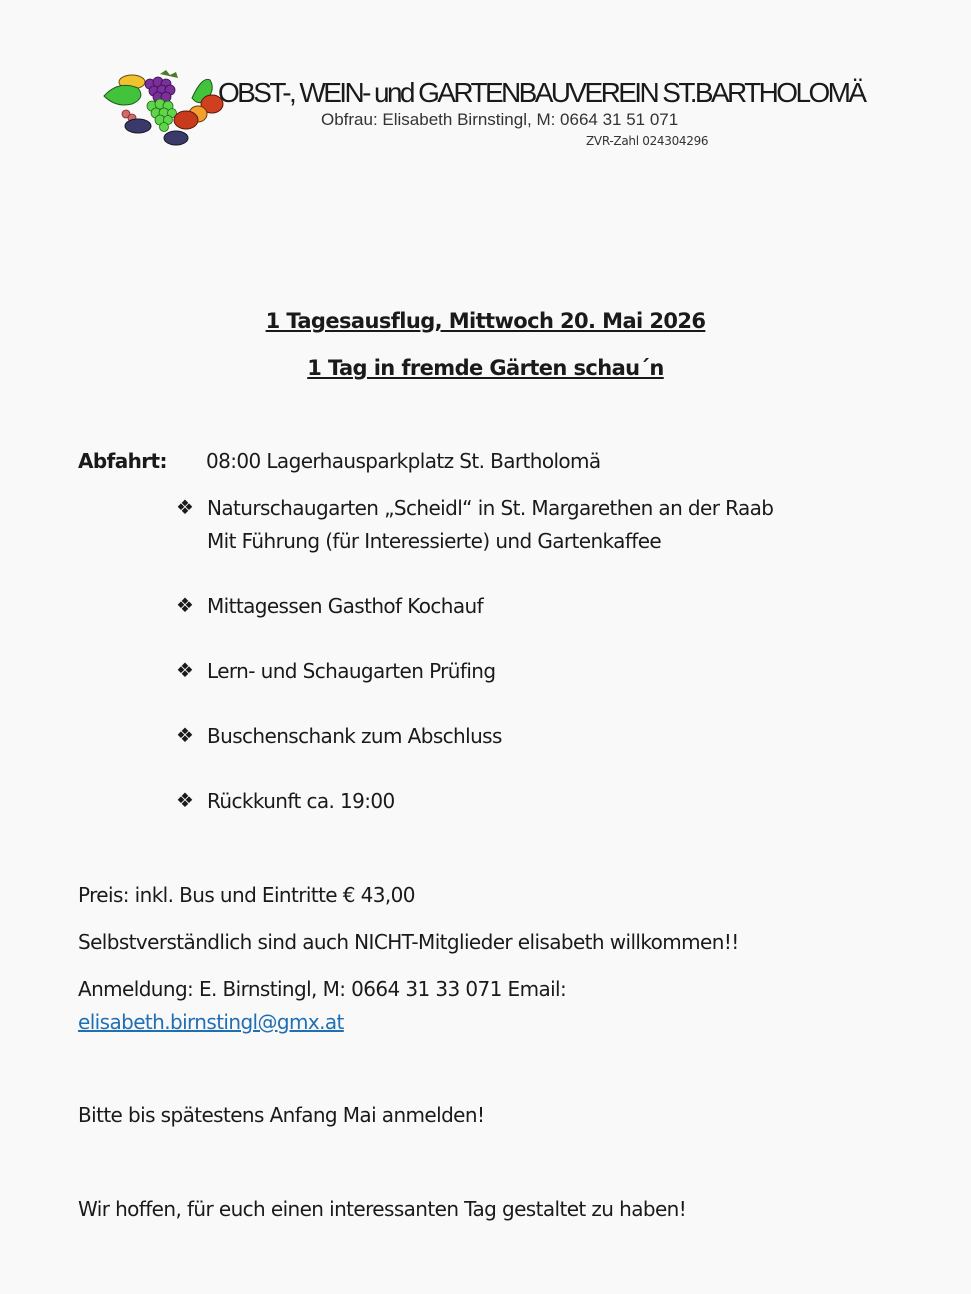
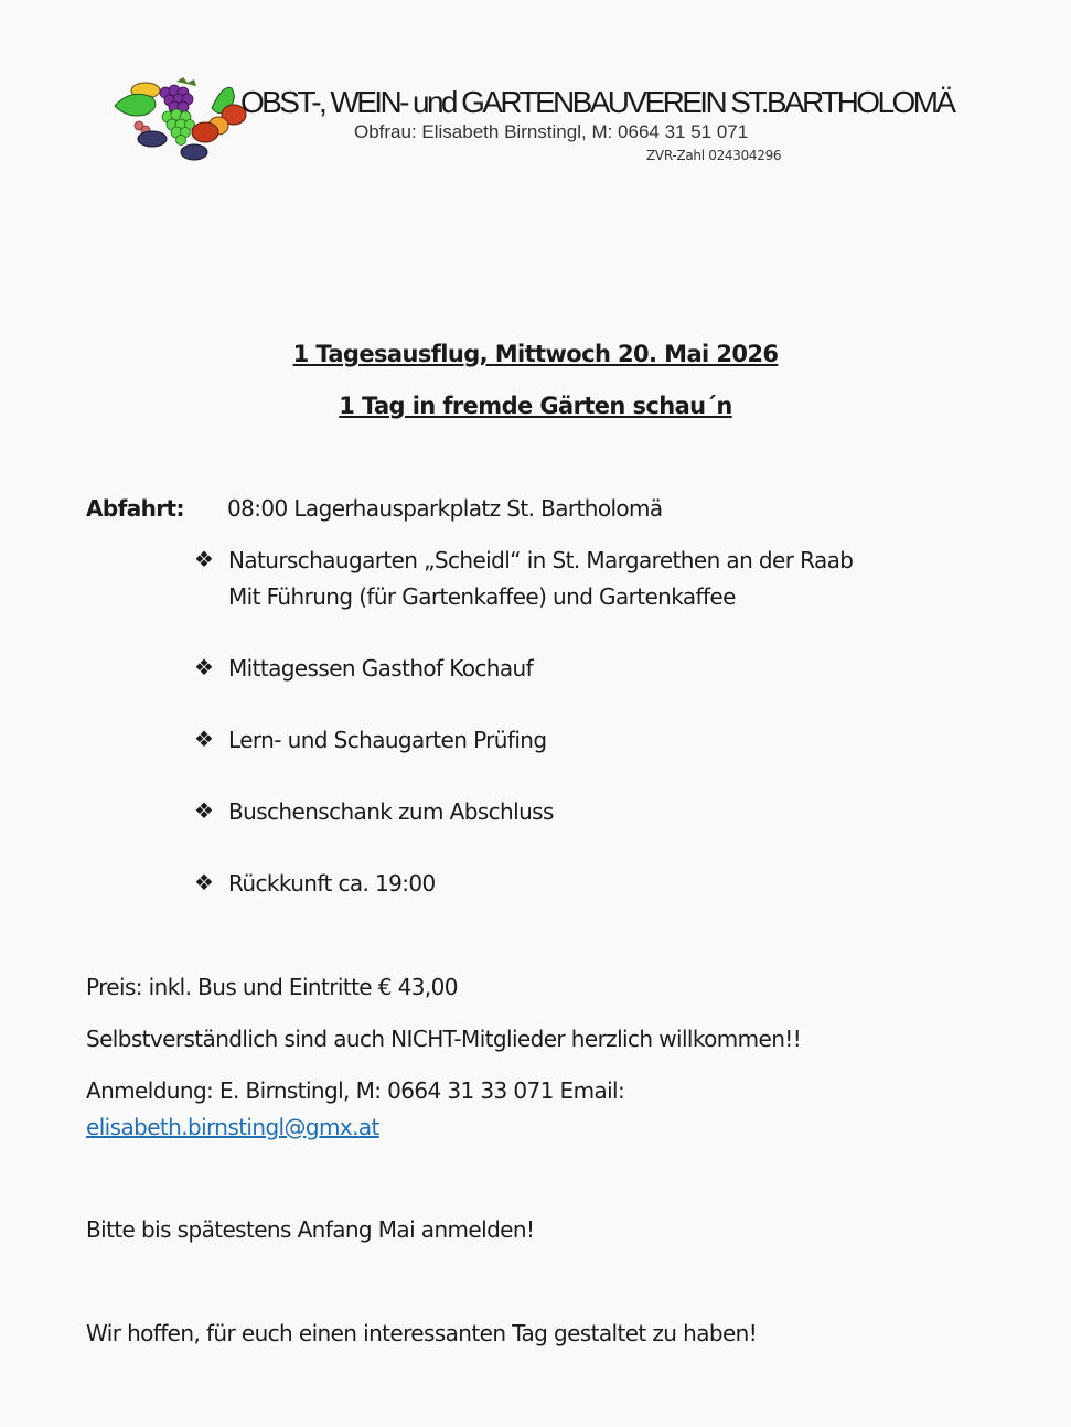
  OBST-, WEIN- und GARTENBAUVEREIN ST.BARTHOLOMÄ
  Obfrau: Elisabeth Birnstingl, M: 0664 31 51 071
  ZVR-Zahl 024304296
  1 Tagesausflug, Mittwoch 20. Mai 2026
  1 Tag in fremde Gärten schau´n
  Abfahrt:
  08:00 Lagerhausparkplatz St. Bartholomä
  ❖
  Naturschaugarten „Scheidl“ in St. Margarethen an der Raab
- Mit Führung (für Interessierte) und Gartenkaffee
+ Mit Führung (für Gartenkaffee) und Gartenkaffee
  ❖
  Mittagessen Gasthof Kochauf
  ❖
  Lern- und Schaugarten Prüfing
  ❖
  Buschenschank zum Abschluss
  ❖
  Rückkunft ca. 19:00
  Preis: inkl. Bus und Eintritte € 43,00
- Selbstverständlich sind auch NICHT-Mitglieder elisabeth willkommen!!
+ Selbstverständlich sind auch NICHT-Mitglieder herzlich willkommen!!
  Anmeldung: E. Birnstingl, M: 0664 31 33 071 Email:
  elisabeth.birnstingl@gmx.at
  Bitte bis spätestens Anfang Mai anmelden!
  Wir hoffen, für euch einen interessanten Tag gestaltet zu haben!
